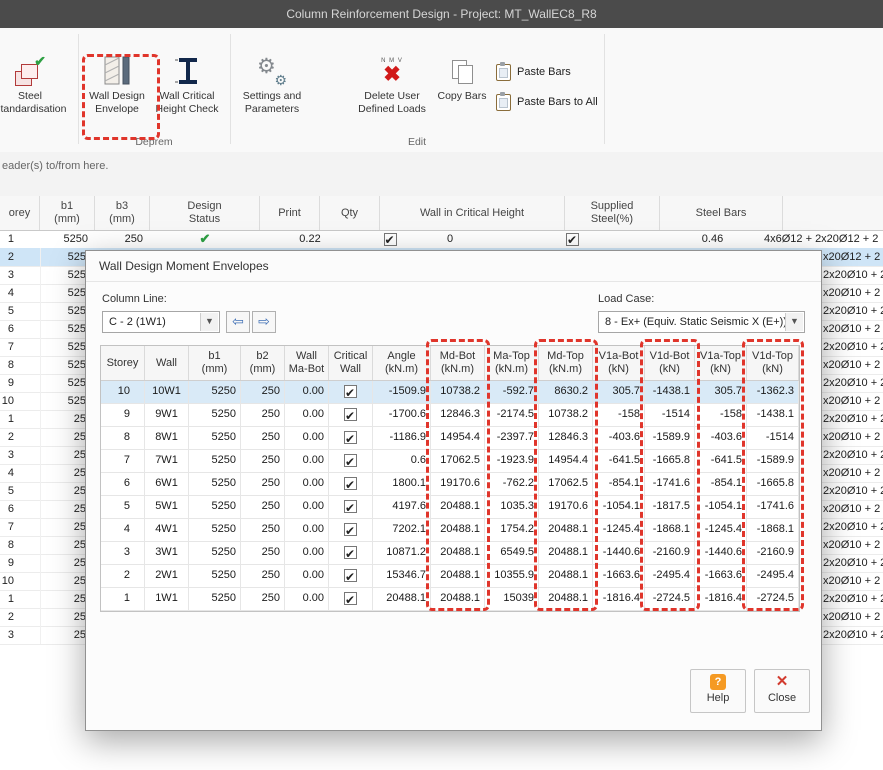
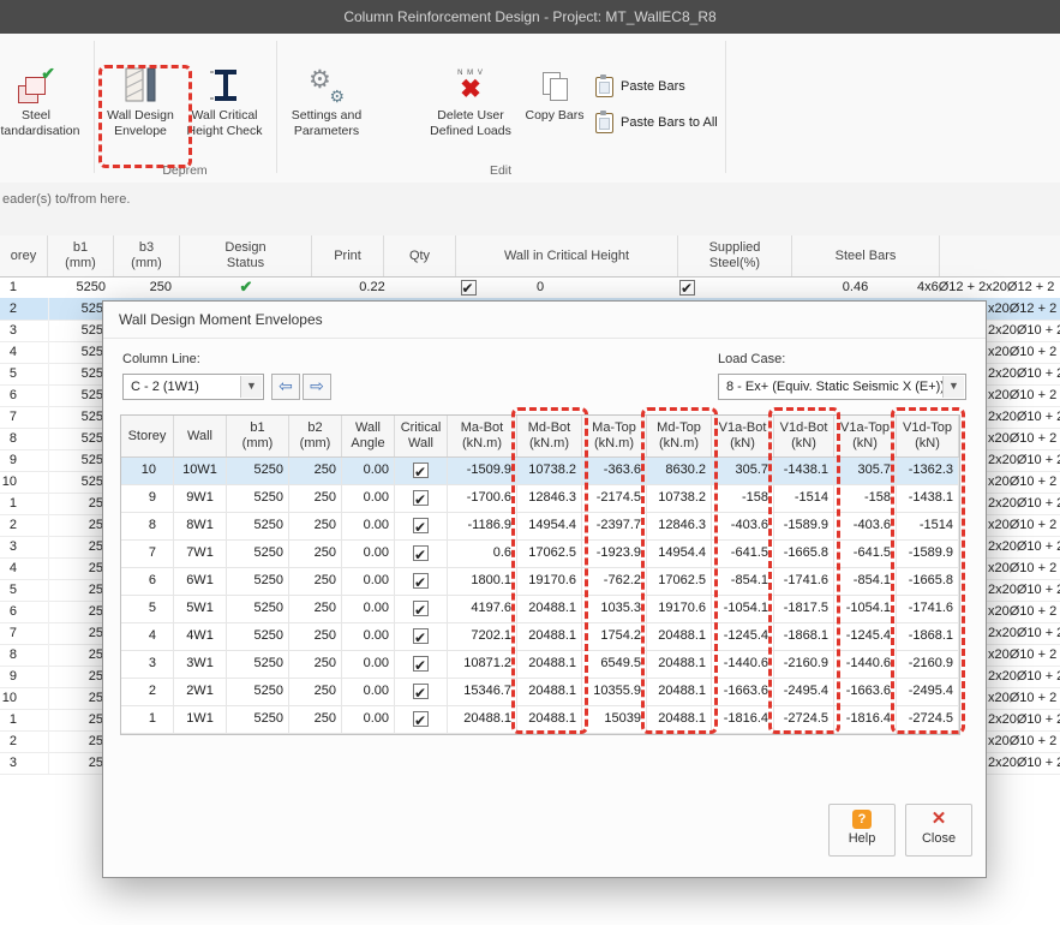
  Column Reinforcement Design - Project: MT_WallEC8_R8
  ✔
  Steel
  tandardisation
  Wall Design
  Envelope
  Wall Critical
  Height Check
  ⚙
  ⚙
  Settings and
  Parameters
  ✖
  Delete User
  Defined Loads
  Copy Bars
  Paste Bars
  Paste Bars to All
  Deprem
  Edit
  eader(s) to/from here.
  orey
  b1
  (mm)
  b3
  (mm)
  Design
  Status
  Print
  Qty
  Wall in Critical Height
  Supplied
  Steel(%)
  Steel Bars
  1
  5250
  250
  ✔
  0.22
  0
  0.46
  4x6Ø12 + 2x20Ø12 + 2
  2
  525
  x20Ø12 + 2
  3
  525
  2x20Ø10 +
  4
  525
  x20Ø10 + 2
  5
  525
  2x20Ø10 +
  6
  525
  x20Ø10 + 2
  7
  525
  2x20Ø10 +
  8
  525
  x20Ø10 + 2
  9
  525
  2x20Ø10 +
  10
  525
  x20Ø10 + 2
  1
  25
  2x20Ø10 +
  2
  25
  x20Ø10 + 2
  3
  25
  2x20Ø10 +
  4
  25
  x20Ø10 + 2
  5
  25
  2x20Ø10 +
  6
  25
  x20Ø10 + 2
  7
  25
  2x20Ø10 +
  8
  25
  x20Ø10 + 2
  9
  25
  2x20Ø10 +
  10
  25
  x20Ø10 + 2
  1
  25
  2x20Ø10 +
  2
  25
  x20Ø10 + 2
  3
  25
  2x20Ø10 +
  Wall Design Moment Envelopes
  Column Line:
  C - 2 (1W1)
  ▼
  ⇦
  ⇨
  Load Case:
  8 - Ex+ (Equiv. Static Seismic X (E+)
  ▼
  Storey
  Wall
  b1
  (mm)
  b2
  (mm)
  Wall
- Ma-Bot
+ Angle
  Critical
  Wall
- Angle
+ Ma-Bot
  (kN.m)
  Md-Bot
  (kN.m)
  Ma-Top
  (kN.m)
  Md-Top
  (kN.m)
  V1a-Bot
  (kN)
  V1d-Bot
  (kN)
  V1a-Top
  (kN)
  V1d-Top
  (kN)
  10
  10W1
  5250
  250
  0.00
  -1509.9
  10738.2
- -592.7
+ -363.6
  8630.2
  305.7
  -1438.1
  305.7
  -1362.3
  9
  9W1
  5250
  250
  0.00
  -1700.6
  12846.3
  -2174.5
  10738.2
  -158
  -1514
  -158
  -1438.1
  8
  8W1
  5250
  250
  0.00
  -1186.9
  14954.4
  -2397.7
  12846.3
  -403.6
  -1589.9
  -403.6
  -1514
  7
  7W1
  5250
  250
  0.00
  0.6
  17062.5
  -1923.9
  14954.4
  -641.5
  -1665.8
  -641.5
  -1589.9
  6
  6W1
  5250
  250
  0.00
  1800.1
  19170.6
  -762.2
  17062.5
  -854.1
  -1741.6
  -854.1
  -1665.8
  5
  5W1
  5250
  250
  0.00
  4197.6
  20488.1
  1035.3
  19170.6
  -1054.1
  -1817.5
  -1054.1
  -1741.6
  4
  4W1
  5250
  250
  0.00
  7202.1
  20488.1
  1754.2
  20488.1
  -1245.4
  -1868.1
  -1245.4
  -1868.1
  3
  3W1
  5250
  250
  0.00
  10871.2
  20488.1
  6549.5
  20488.1
  -1440.6
  -2160.9
  -1440.6
  -2160.9
  2
  2W1
  5250
  250
  0.00
  15346.7
  20488.1
  10355.9
  20488.1
  -1663.6
  -2495.4
  -1663.6
  -2495.4
  1
  1W1
  5250
  250
  0.00
  20488.1
  20488.1
  15039
  20488.1
  -1816.4
  -2724.5
  -1816.4
  -2724.5
  ?
  Help
  ✕
  Close
